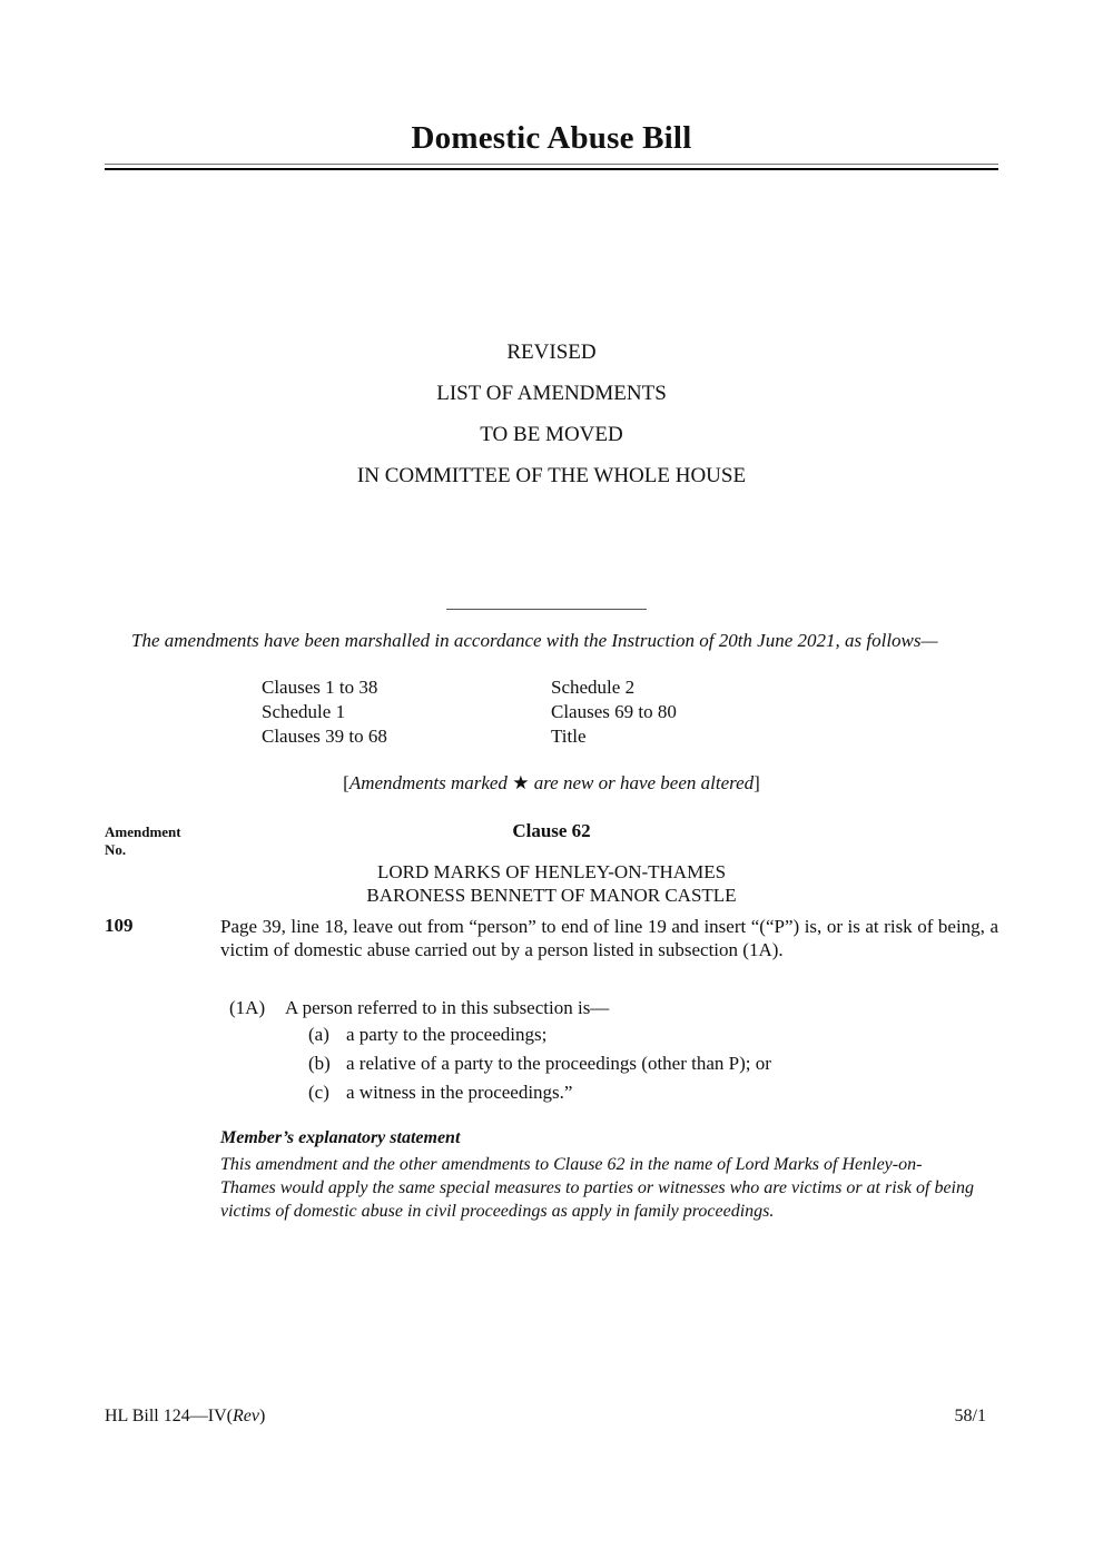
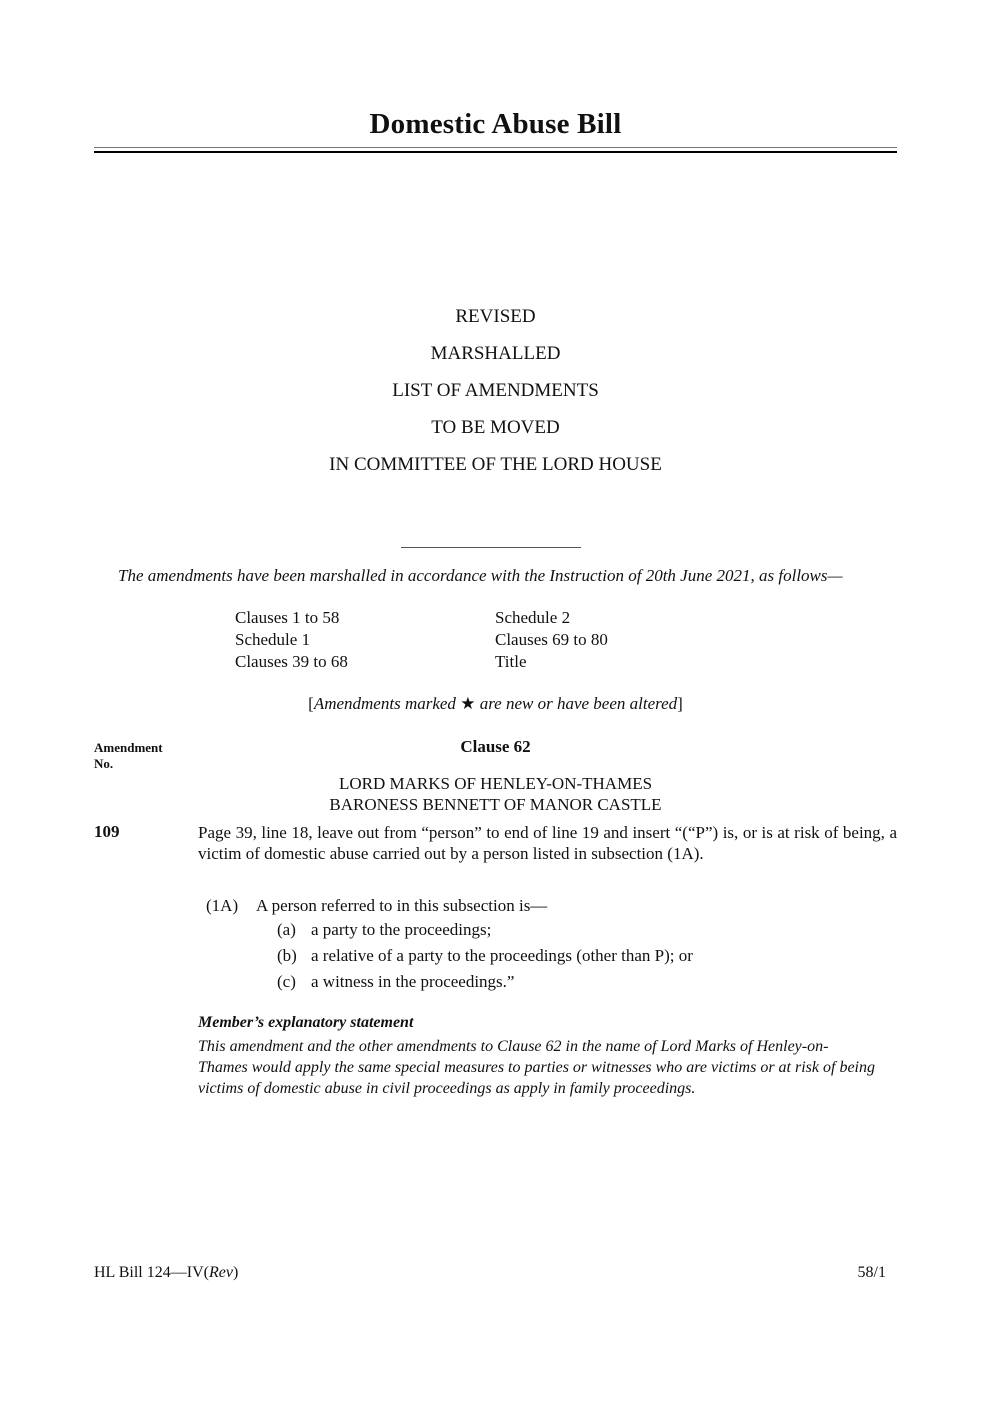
  Domestic Abuse Bill
  REVISED
+ MARSHALLED
  LIST OF AMENDMENTS
  TO BE MOVED
- IN COMMITTEE OF THE WHOLE HOUSE
+ IN COMMITTEE OF THE LORD HOUSE
  The amendments have been marshalled in accordance with the Instruction of 20th June 2021, as follows—
- Clauses 1 to 38
+ Clauses 1 to 58
  Schedule 1
  Clauses 39 to 68
  Schedule 2
  Clauses 69 to 80
  Title
  [Amendments marked ★ are new or have been altered]
  Amendment
  No.
  Clause 62
  LORD MARKS OF HENLEY-ON-THAMES
  BARONESS BENNETT OF MANOR CASTLE
  109
  Page 39, line 18, leave out from “person” to end of line 19 and insert “(“P”) is, or is at risk of being, a victim of domestic abuse carried out by a person listed in subsection (1A).
  (1A) A person referred to in this subsection is—
  (a) a party to the proceedings;
  (b) a relative of a party to the proceedings (other than P); or
  (c) a witness in the proceedings.”
  Member’s explanatory statement
  This amendment and the other amendments to Clause 62 in the name of Lord Marks of Henley-on-Thames would apply the same special measures to parties or witnesses who are victims or at risk of being victims of domestic abuse in civil proceedings as apply in family proceedings.
  HL Bill 124—IV(Rev)
  58/1
